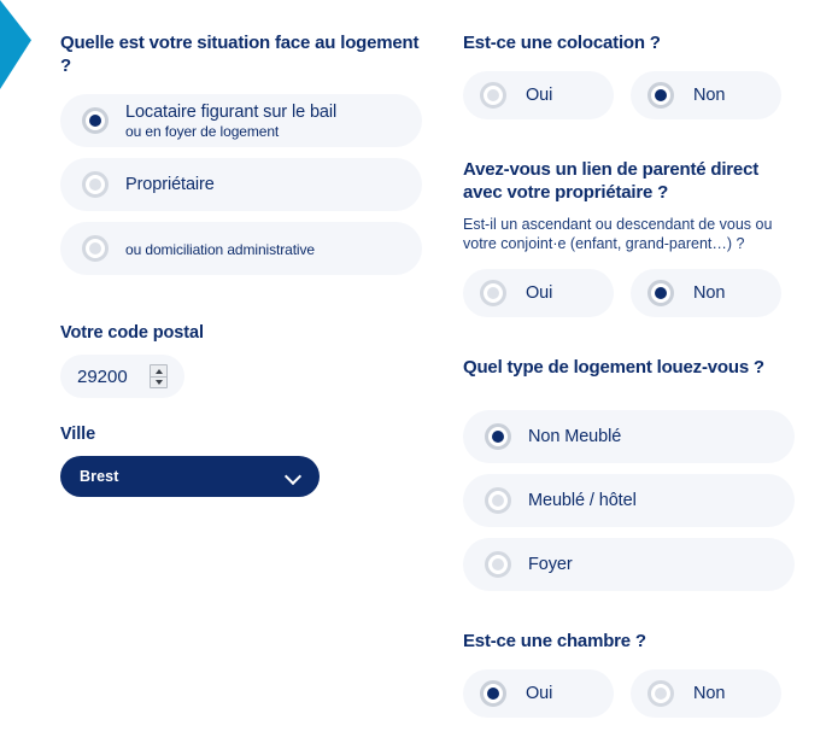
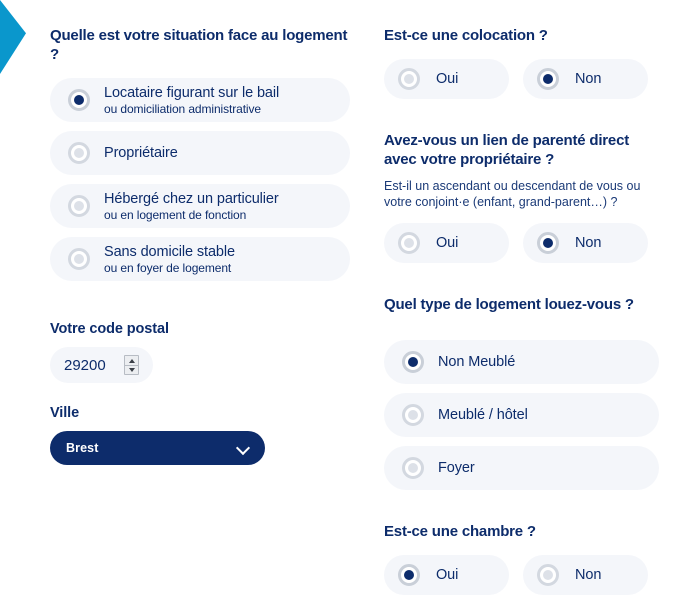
  Quelle est votre situation face au logement ?
  Locataire figurant sur le bail
- ou en foyer de logement
+ ou domiciliation administrative
  Propriétaire
+ Hébergé chez un particulier
+ ou en logement de fonction
+ Sans domicile stable
- ou domiciliation administrative
+ ou en foyer de logement
  Votre code postal
  29200
  Ville
  Brest
  Est-ce une colocation ?
  Oui
  Non
  Avez-vous un lien de parenté direct avec votre propriétaire ?
  Est-il un ascendant ou descendant de vous ou votre conjoint·e (enfant, grand-parent…) ?
  Oui
  Non
  Quel type de logement louez-vous ?
  Non Meublé
  Meublé / hôtel
  Foyer
  Est-ce une chambre ?
  Oui
  Non
